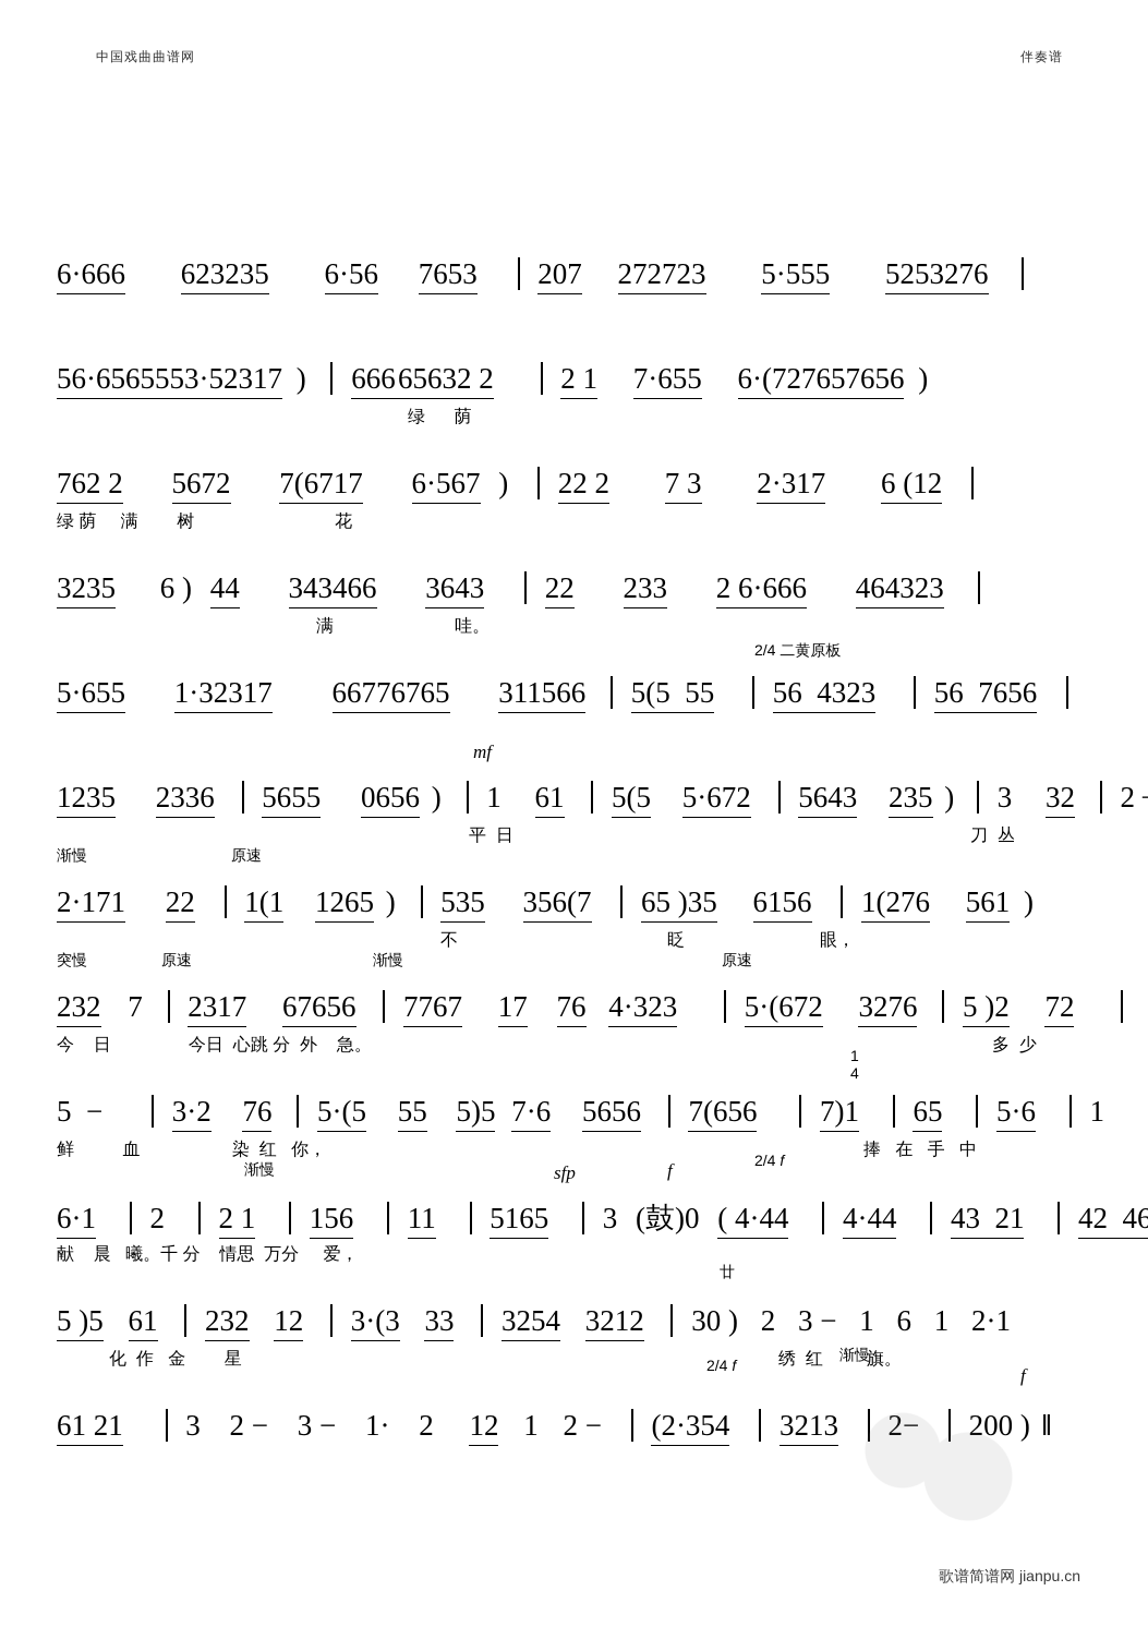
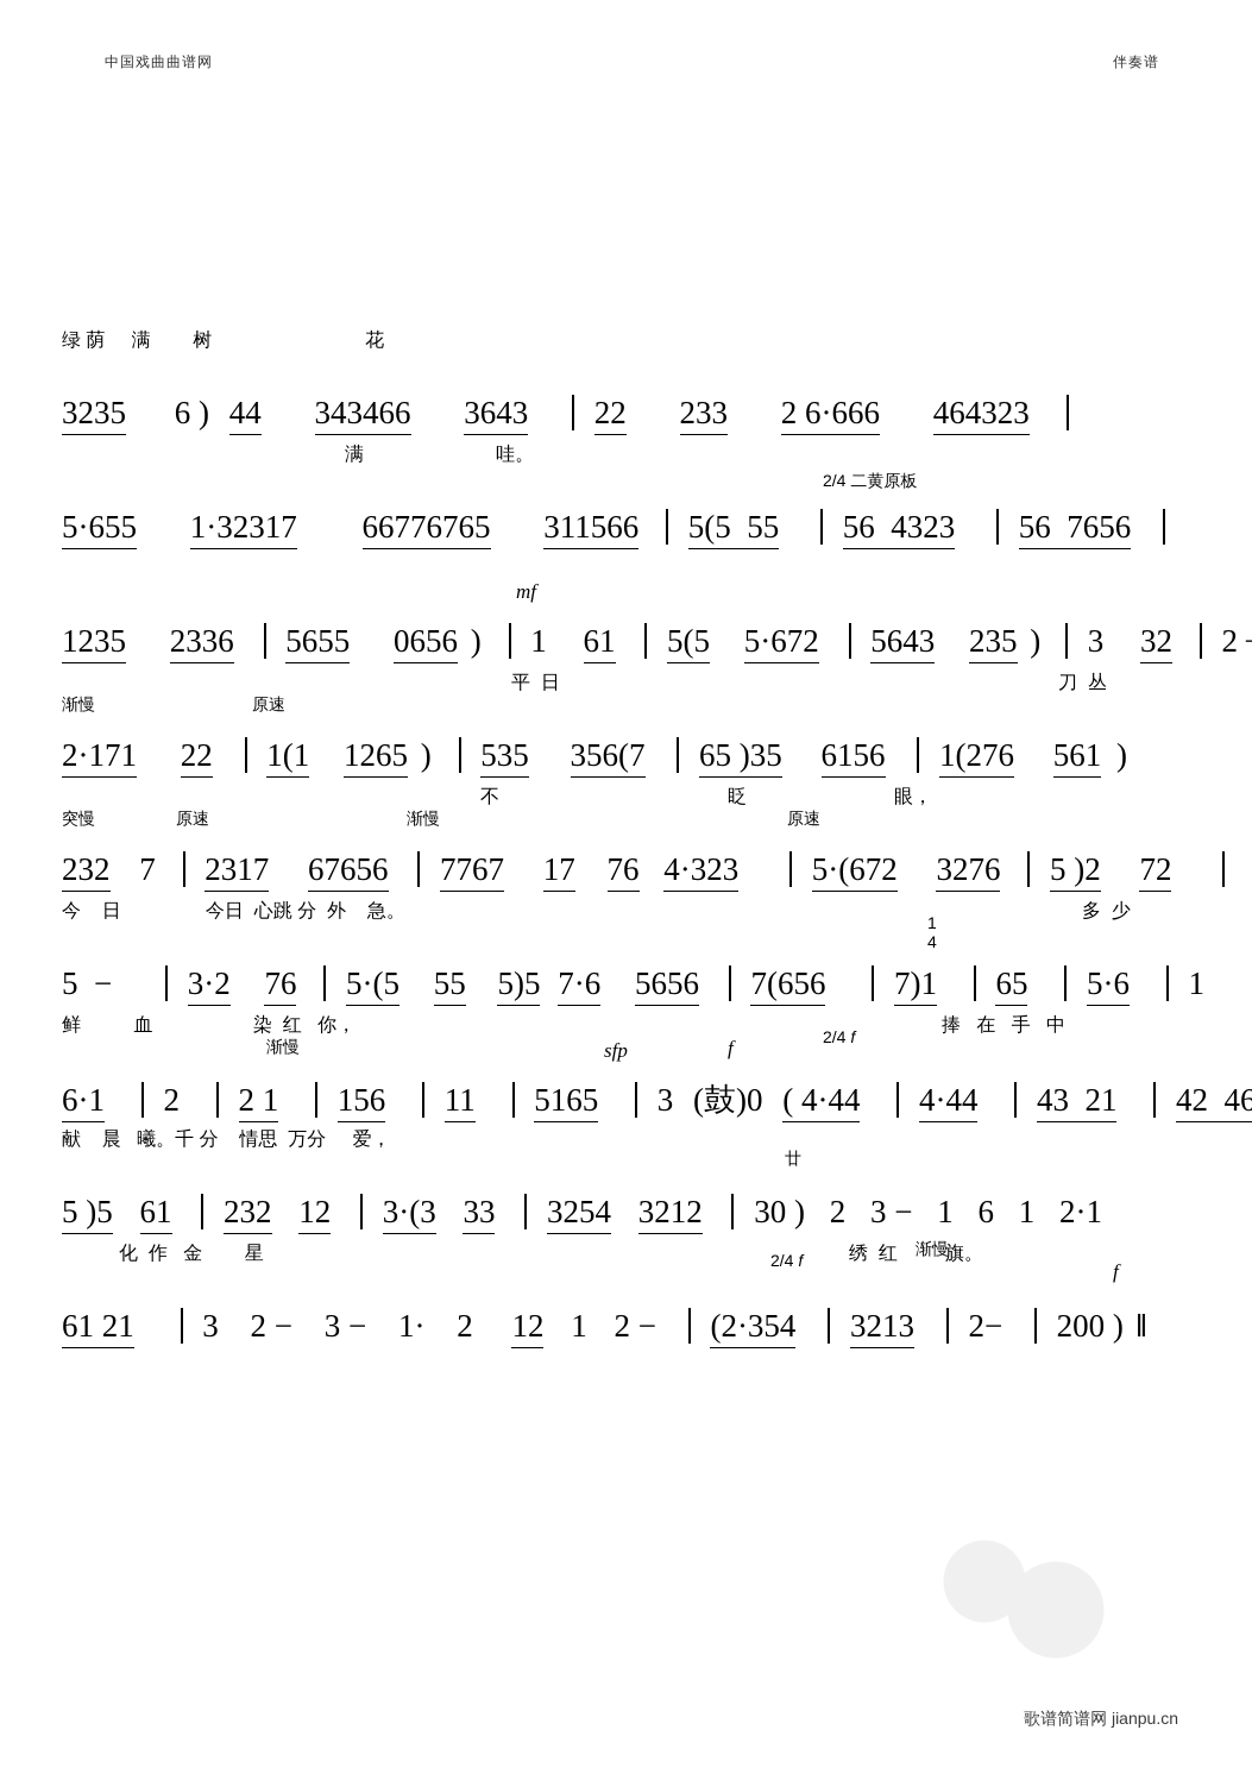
  中国戏曲曲谱网
  伴奏谱
- 6·666 623235 6·56 7653 207 272723 5·555 5253276
- 56·6565553·52317 ) 666 65632 2 2 1 7·655 6·(727657656 )
- 绿 荫
- 762 2 5672 7(6717 6·567 ) 22 2 7 3 2·317 6 (12
  绿 荫 满 树 花
  3235 6 ) 44 343466 3643 22 233 2 6·666 464323
  满 哇。
  2/4 二黄原板
  5·655 1·32317 66776765 311566 5(5 55 56 4323 56 7656
  mf
  1235 2336 5655 0656 ) 1 61 5(5 5·672 5643 235 ) 3 32 2
  平 日
  刀 丛
  渐慢
  原速
  2·171 22 1(1 1265 ) 535 356(7 65 )35 6156 1(276 561 )
  不
  眨
  眼，
  突慢
  原速
  渐慢
  原速
  232 7 2317 67656 7767 17 76 4·323 5·(672 3276 5 )2 72
  今 日 今日 心跳 分 外 急。
  多 少
  1
  4
  5 − 3·2 76 5·(5 55 5)5 7·6 5656 7(656 7)1 65 5·6 1
  鲜 血 染 红 你，
  捧 在 手 中
  渐慢
  sfp
  f
  2/4 f
  6·1 2 2 1 156 11 5165 3 (鼓)0 ( 4·44 4·44 43 21 42 46
  献 晨 曦。千 分 情思 万分 爱，
  廿
  5 )5 61 232 12 3·(3 33 3254 3212 30 ) 2 3 − 1 6 1 2·1
  化 作 金 星
  绣 红 旗。
  渐慢
  2/4 f
  f
  61 21 3 2 − 3 − 1· 2 12 1 2 − (2·354 3213 2− 200 ) ‖
  歌谱简谱网 jianpu.cn
